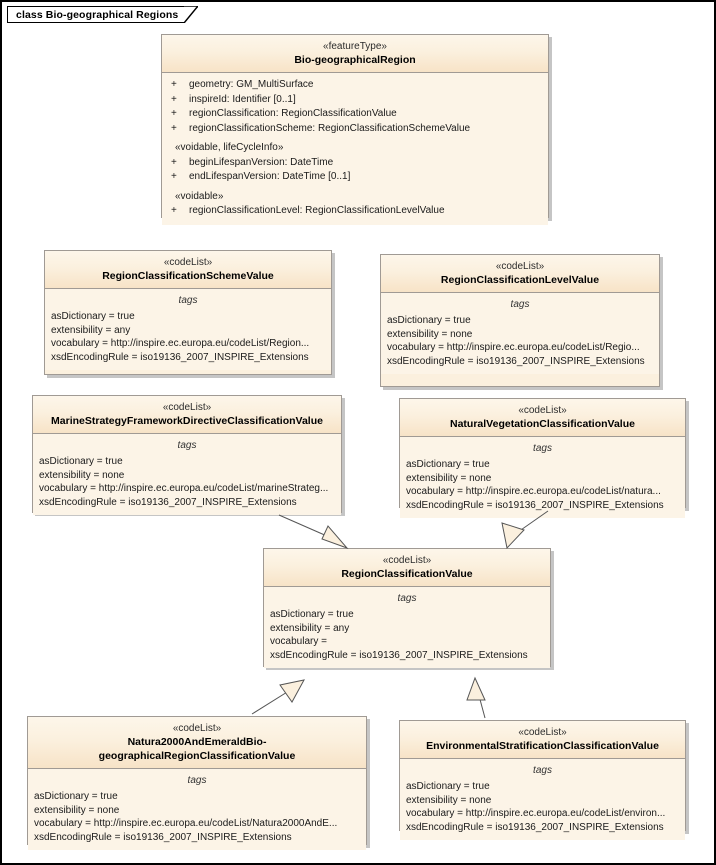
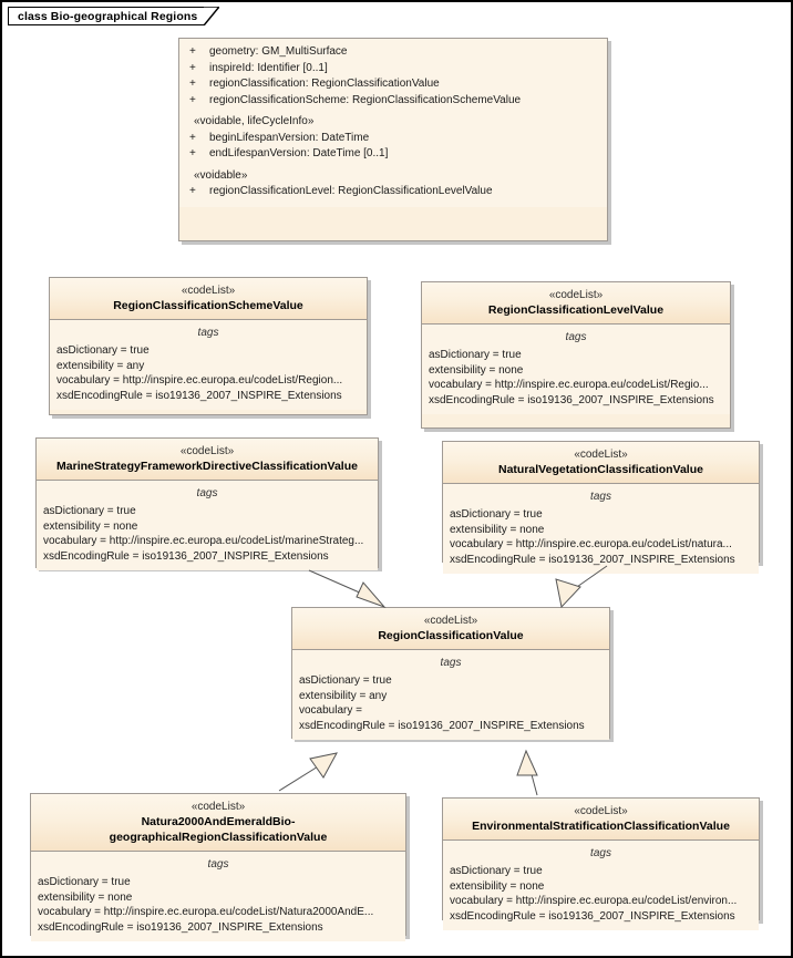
  class Bio-geographical Regions
- «featureType»
- Bio-geographicalRegion
  +
  geometry: GM_MultiSurface
  +
  inspireId: Identifier [0..1]
  +
  regionClassification: RegionClassificationValue
  +
  regionClassificationScheme: RegionClassificationSchemeValue
  «voidable, lifeCycleInfo»
  +
  beginLifespanVersion: DateTime
  +
  endLifespanVersion: DateTime [0..1]
  «voidable»
  +
  regionClassificationLevel: RegionClassificationLevelValue
  «codeList»
  RegionClassificationSchemeValue
  tags
  asDictionary = true
  extensibility = any
  vocabulary = http://inspire.ec.europa.eu/codeList/Region...
  xsdEncodingRule = iso19136_2007_INSPIRE_Extensions
  «codeList»
  RegionClassificationLevelValue
  tags
  asDictionary = true
  extensibility = none
  vocabulary = http://inspire.ec.europa.eu/codeList/Regio...
  xsdEncodingRule = iso19136_2007_INSPIRE_Extensions
  «codeList»
  MarineStrategyFrameworkDirectiveClassificationValue
  tags
  asDictionary = true
  extensibility = none
  vocabulary = http://inspire.ec.europa.eu/codeList/marineStrateg...
  xsdEncodingRule = iso19136_2007_INSPIRE_Extensions
  «codeList»
  NaturalVegetationClassificationValue
  tags
  asDictionary = true
  extensibility = none
  vocabulary = http://inspire.ec.europa.eu/codeList/natura...
  xsdEncodingRule = iso19136_2007_INSPIRE_Extensions
  «codeList»
  RegionClassificationValue
  tags
  asDictionary = true
  extensibility = any
  vocabulary =
  xsdEncodingRule = iso19136_2007_INSPIRE_Extensions
  «codeList»
  Natura2000AndEmeraldBio-
  geographicalRegionClassificationValue
  tags
  asDictionary = true
  extensibility = none
  vocabulary = http://inspire.ec.europa.eu/codeList/Natura2000AndE...
  xsdEncodingRule = iso19136_2007_INSPIRE_Extensions
  «codeList»
  EnvironmentalStratificationClassificationValue
  tags
  asDictionary = true
  extensibility = none
  vocabulary = http://inspire.ec.europa.eu/codeList/environ...
  xsdEncodingRule = iso19136_2007_INSPIRE_Extensions
